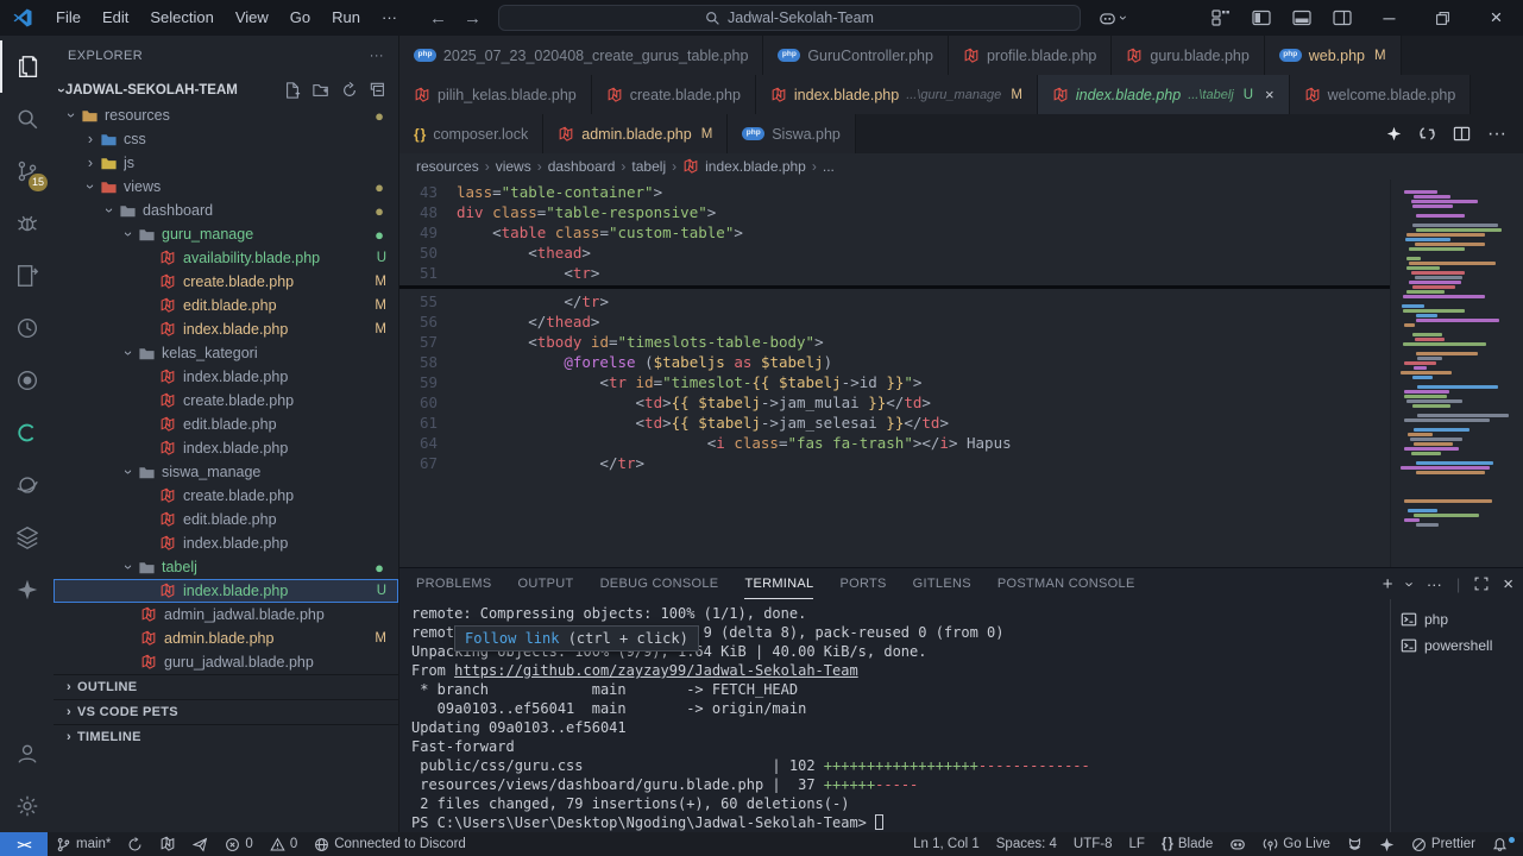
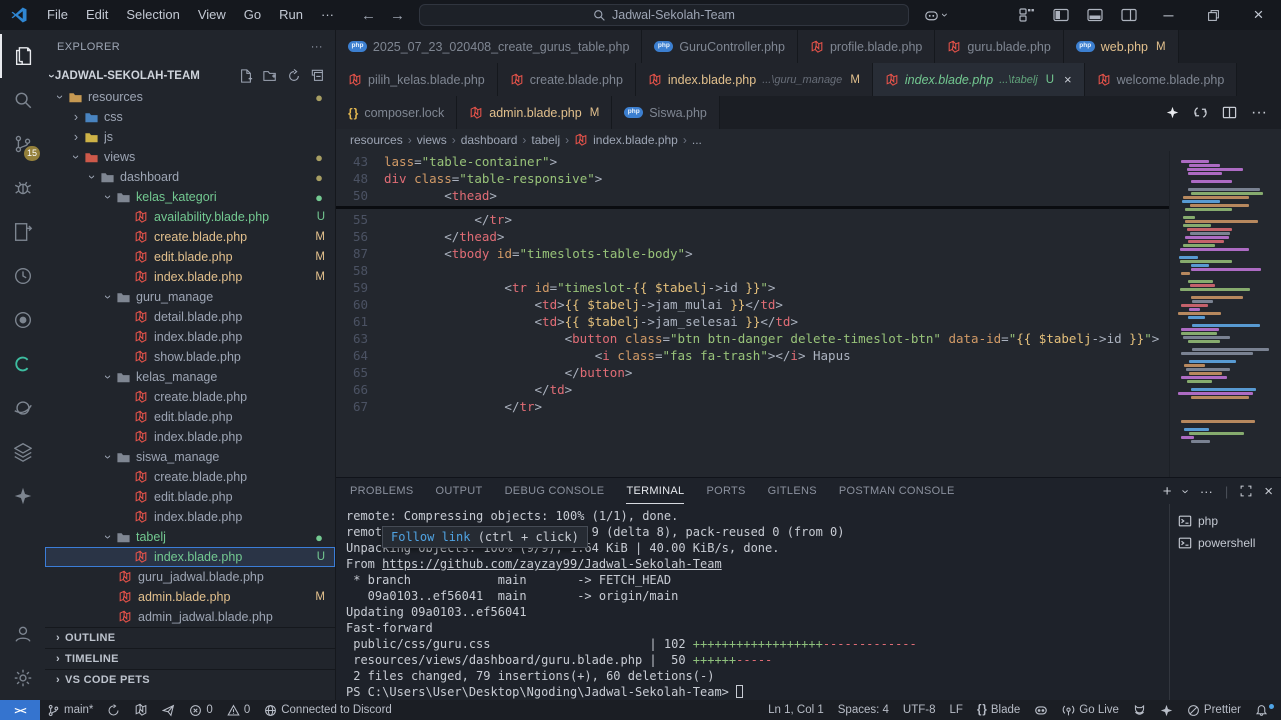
  File
  Edit
  Selection
  View
  Go
  Run
  ···
  ←
  →
  Jadwal-Sekolah-Team
  ─
  ×
  15
  EXPLORER
  ···
  JADWAL-SEKOLAH-TEAM
  resources
  ●
  ›
  css
  ›
  js
  views
  ●
  dashboard
  ●
- guru_manage
+ kelas_kategori
  ●
  availability.blade.php
  U
  create.blade.php
  M
  edit.blade.php
  M
  index.blade.php
  M
- kelas_kategori
+ guru_manage
+ detail.blade.php
  index.blade.php
+ show.blade.php
+ kelas_manage
  create.blade.php
  edit.blade.php
  index.blade.php
  siswa_manage
  create.blade.php
  edit.blade.php
  index.blade.php
  tabelj
  ●
  index.blade.php
  U
- admin_jadwal.blade.php
+ guru_jadwal.blade.php
  admin.blade.php
  M
- guru_jadwal.blade.php
+ admin_jadwal.blade.php
  ›
  OUTLINE
  ›
- VS CODE PETS
+ TIMELINE
  ›
- TIMELINE
+ VS CODE PETS
  2025_07_23_020408_create_gurus_table.php
  GuruController.php
  profile.blade.php
  guru.blade.php
  web.php
  M
  pilih_kelas.blade.php
  create.blade.php
  index.blade.php
  ...\guru_manage
  M
  index.blade.php
  ...\tabelj
  U
  ×
  welcome.blade.php
  { }
  composer.lock
  admin.blade.php
  M
  Siswa.php
  ···
  resources
  ›
  views
  ›
  dashboard
  ›
  tabelj
  ›
  index.blade.php
  ›
  ...
  43
  lass="table-container">
  48
  div class="table-responsive">
- 49
- <table class="custom-table">
  50
  <thead>
- 51
- <tr>
  55
  </tr>
  56
  </thead>
- 57
+ 87
  <tbody id="timeslots-table-body">
  58
- @forelse ($tabeljs as $tabelj)
  59
  <tr id="timeslot-{{ $tabelj->id }}">
  60
  <td>{{ $tabelj->jam_mulai }}</td>
  61
  <td>{{ $tabelj->jam_selesai }}</td>
+ 63
+ <button class="btn btn-danger delete-timeslot-btn" data-id="{{ $tabelj->id }}">
  64
  <i class="fas fa-trash"></i> Hapus
+ 65
+ </button>
+ 66
+ </td>
  67
  </tr>
  PROBLEMS
  OUTPUT
  DEBUG CONSOLE
  TERMINAL
  PORTS
  GITLENS
  POSTMAN CONSOLE
  +
  ···
  |
  ×
  Follow link (ctrl + click)
  remote: Compressing objects: 100% (1/1), done.
  Unpacking objects: 100% (9/9), 1.64 KiB | 40.00 KiB/s, done.
  From https://github.com/zayzay99/Jadwal-Sekolah-Team
  * branch main -> FETCH_HEAD
  09a0103..ef56041 main -> origin/main
  Updating 09a0103..ef56041
  Fast-forward
  public/css/guru.css | 102 ++++++++++++++++++-------------
- resources/views/dashboard/guru.blade.php | 37 ++++++-----
+ resources/views/dashboard/guru.blade.php | 50 ++++++-----
  2 files changed, 79 insertions(+), 60 deletions(-)
  PS C:\Users\User\Desktop\Ngoding\Jadwal-Sekolah-Team>
  php
  powershell
  ><
  main*
  0
  0
  Connected to Discord
  Ln 1, Col 1
  Spaces: 4
  UTF-8
  LF
  { }
  Blade
  Go Live
  Prettier
